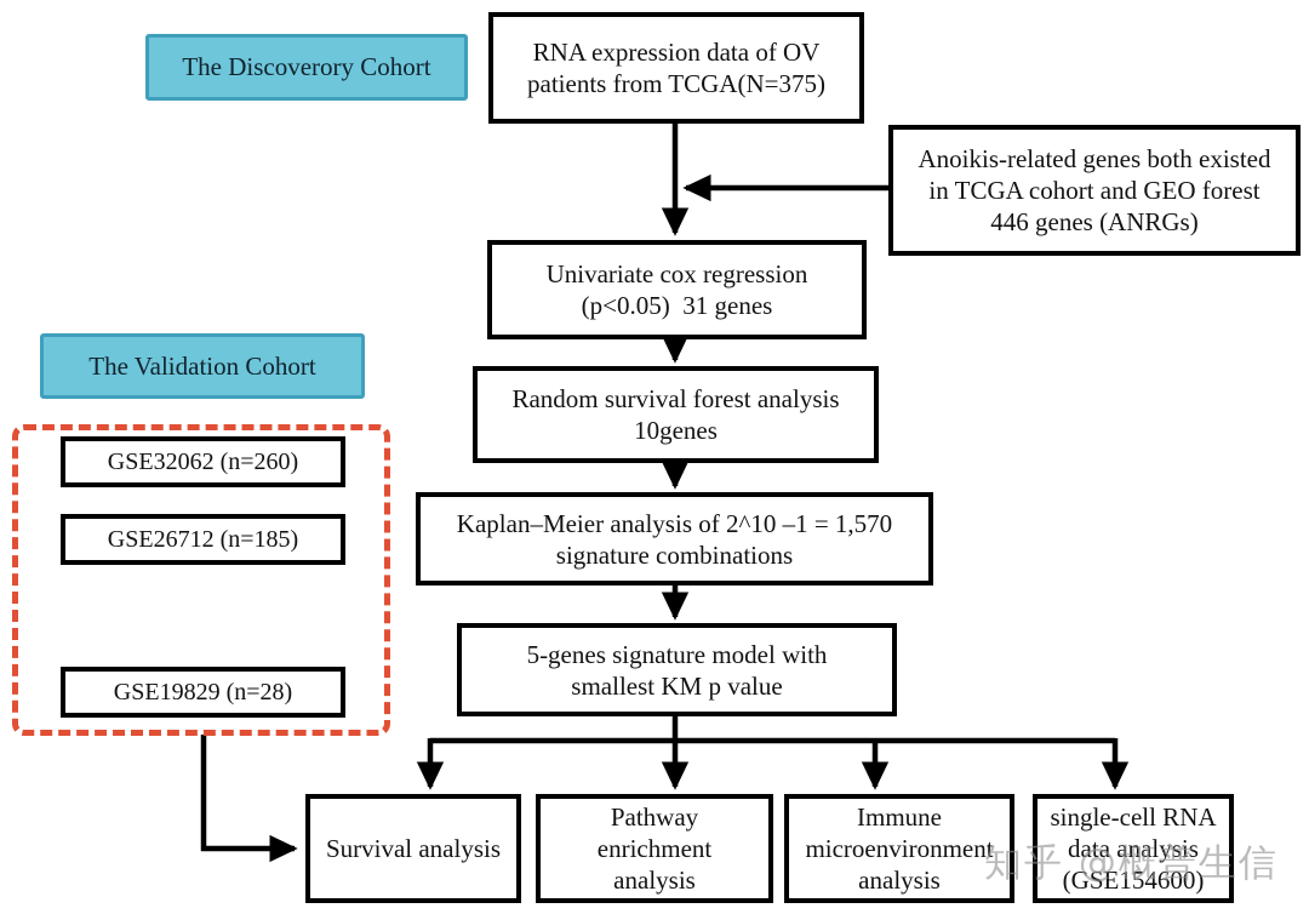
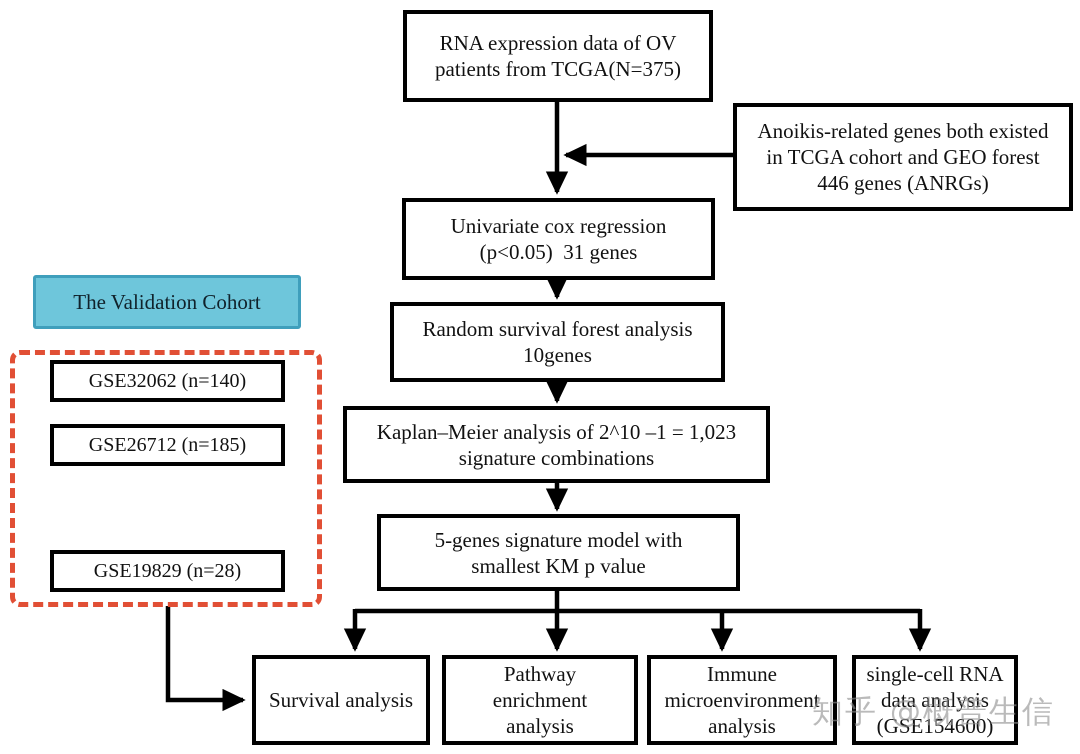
- The Discoverory Cohort
  The Validation Cohort
  RNA expression data of OV
  patients from TCGA(N=375)
  Anoikis-related genes both existed
  in TCGA cohort and GEO forest
  446 genes (ANRGs)
  Univariate cox regression
  (p<0.05) 31 genes
  Random survival forest analysis
  10genes
- Kaplan–Meier analysis of 2^10 –1 = 1,570
+ Kaplan–Meier analysis of 2^10 –1 = 1,023
  signature combinations
  5-genes signature model with
  smallest KM p value
- GSE32062 (n=260)
+ GSE32062 (n=140)
  GSE26712 (n=185)
  GSE19829 (n=28)
  Survival analysis
  Pathway
  enrichment
  analysis
  Immune
  microenvironment
  analysis
  single-cell RNA
  data analysis
  (GSE154600)
  知乎 @概普生信
